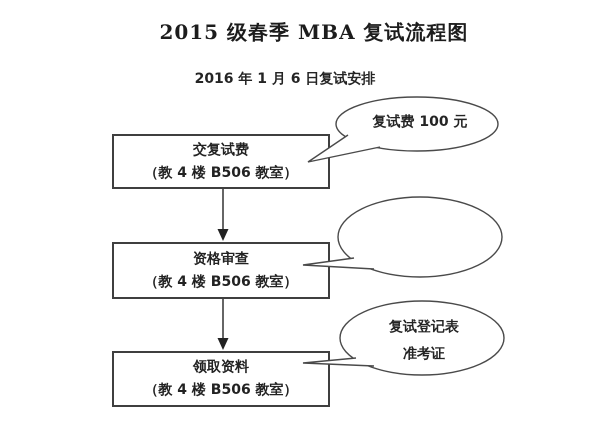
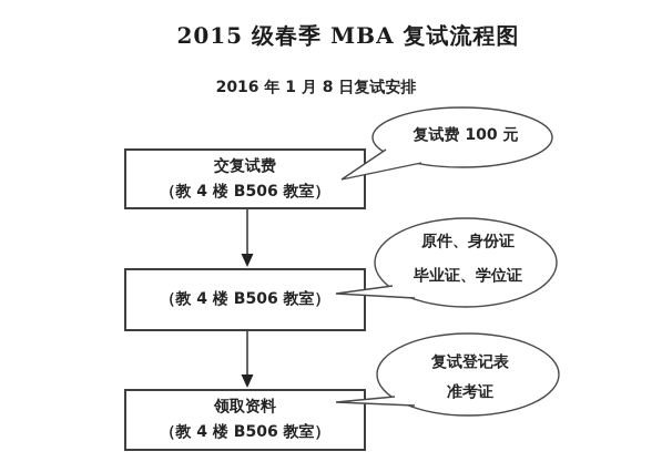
  2015 级春季 MBA 复试流程图
- 2016 年 1 月 6 日复试安排
+ 2016 年 1 月 8 日复试安排
  交复试费
  （教 4 楼 B506 教室）
- 资格审查
  （教 4 楼 B506 教室）
  领取资料
  （教 4 楼 B506 教室）
  复试费 100 元
+ 原件、身份证
+ 毕业证、学位证
  复试登记表
  准考证
